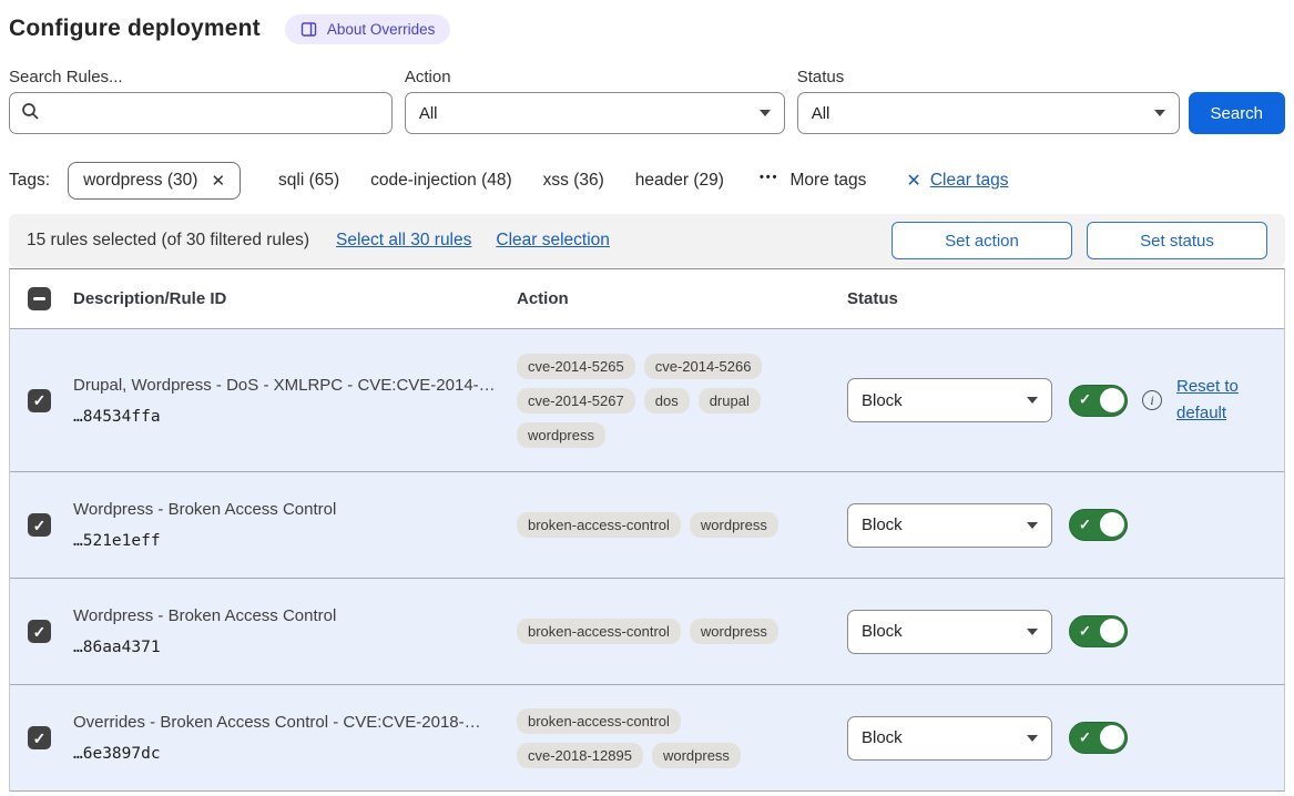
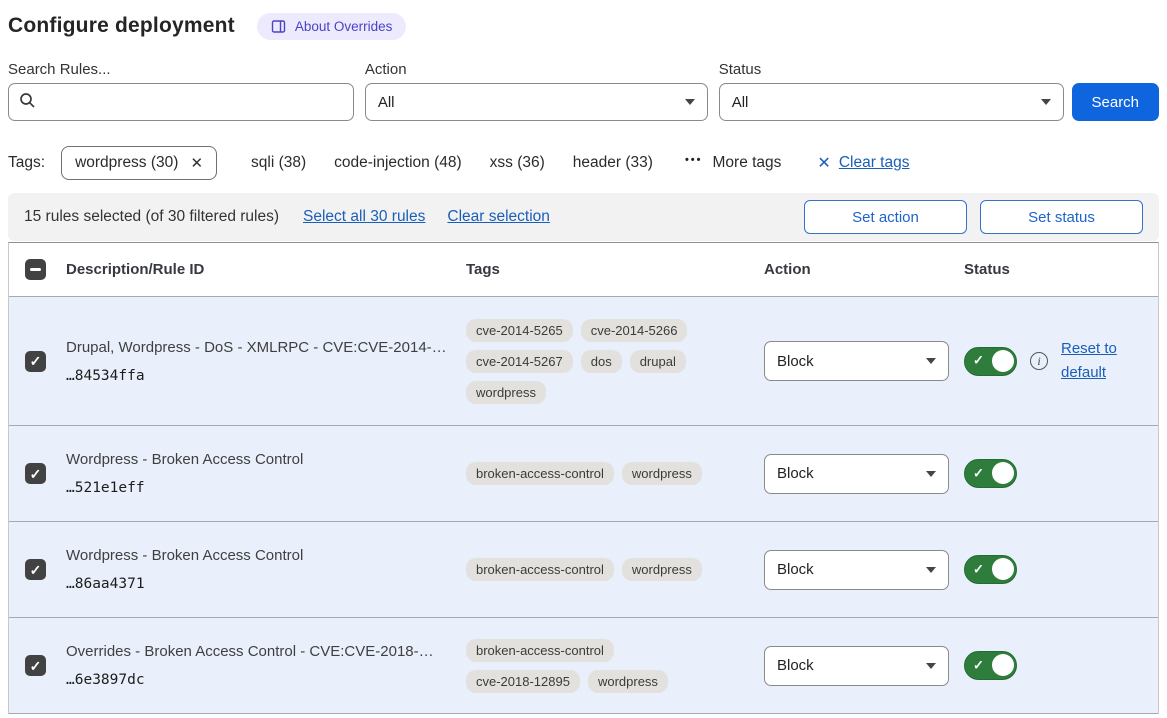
  Configure deployment
  About Overrides
  Search Rules...
  Action
  All
  Status
  All
  Search
  Tags:
  wordpress (30)
  ✕
- sqli (65)
+ sqli (38)
  code-injection (48)
  xss (36)
- header (29)
+ header (33)
  •••
  More tags
  ✕
  Clear tags
  15 rules selected (of 30 filtered rules)
  Select all 30 rules
  Clear selection
  Set action
  Set status
  Description/Rule ID
+ Tags
  Action
  Status
  ✓
  Drupal, Wordpress - DoS - XMLRPC - CVE:CVE-2014-…
  …84534ffa
  cve-2014-5265
  cve-2014-5266
  cve-2014-5267
  dos
  drupal
  wordpress
  Block
  ✓
  i
  Reset to default
  ✓
  Wordpress - Broken Access Control
  …521e1eff
  broken-access-control
  wordpress
  Block
  ✓
  ✓
  Wordpress - Broken Access Control
  …86aa4371
  broken-access-control
  wordpress
  Block
  ✓
  ✓
  Overrides - Broken Access Control - CVE:CVE-2018-…
  …6e3897dc
  broken-access-control
  cve-2018-12895
  wordpress
  Block
  ✓
